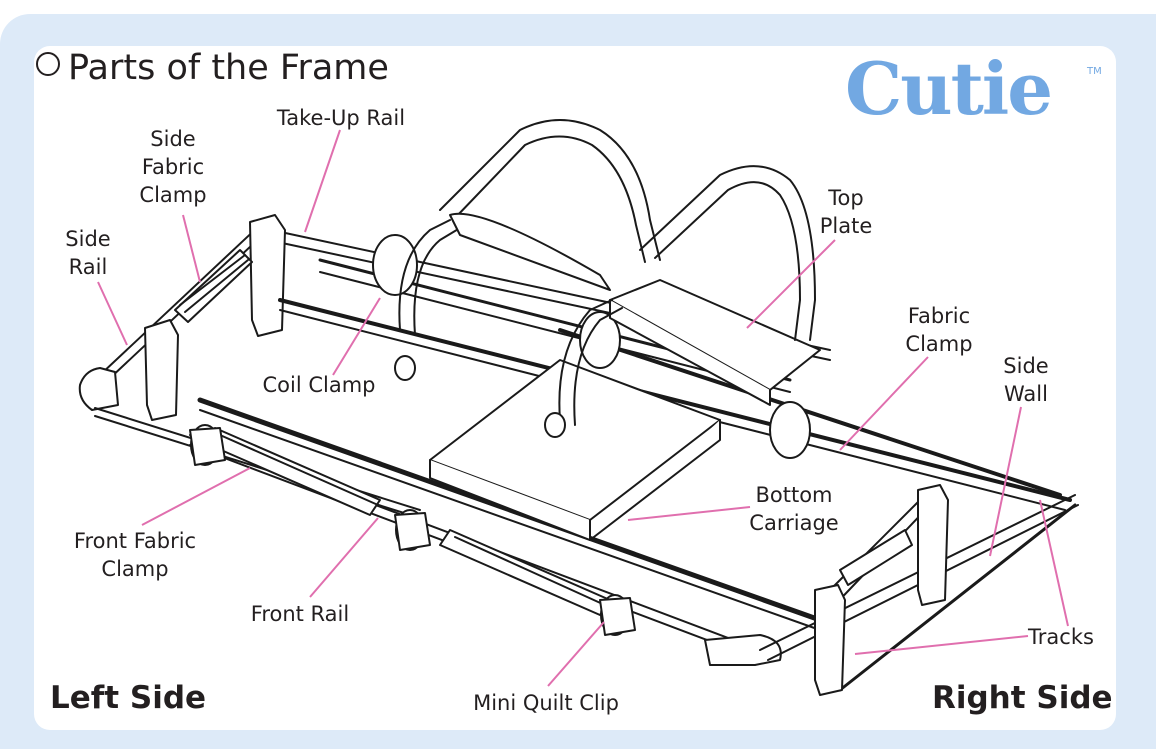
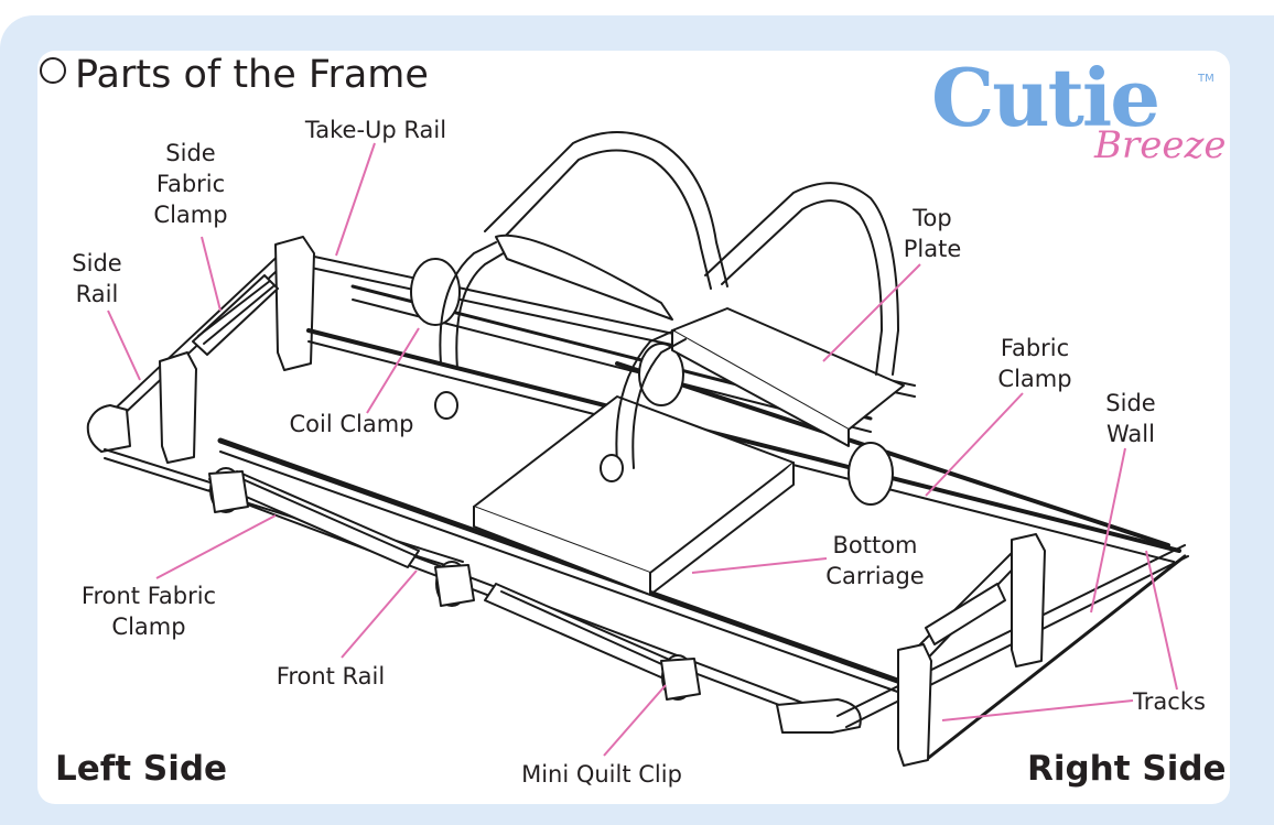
  Parts of the Frame
  Cutie
  TM
+ Breeze
  Take-Up Rail
  Side
  Fabric
  Clamp
  Side
  Rail
  Coil Clamp
  Top
  Plate
  Fabric
  Clamp
  Side
  Wall
  Bottom
  Carriage
  Front Fabric
  Clamp
  Front Rail
  Tracks
  Mini Quilt Clip
  Left Side
  Right Side
